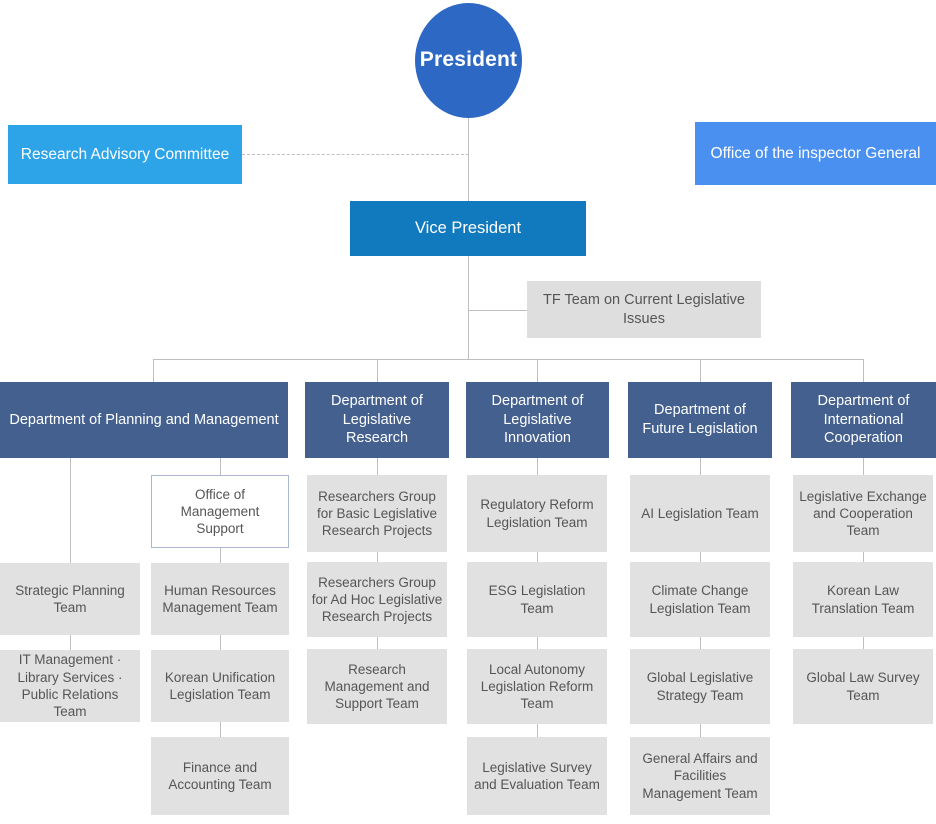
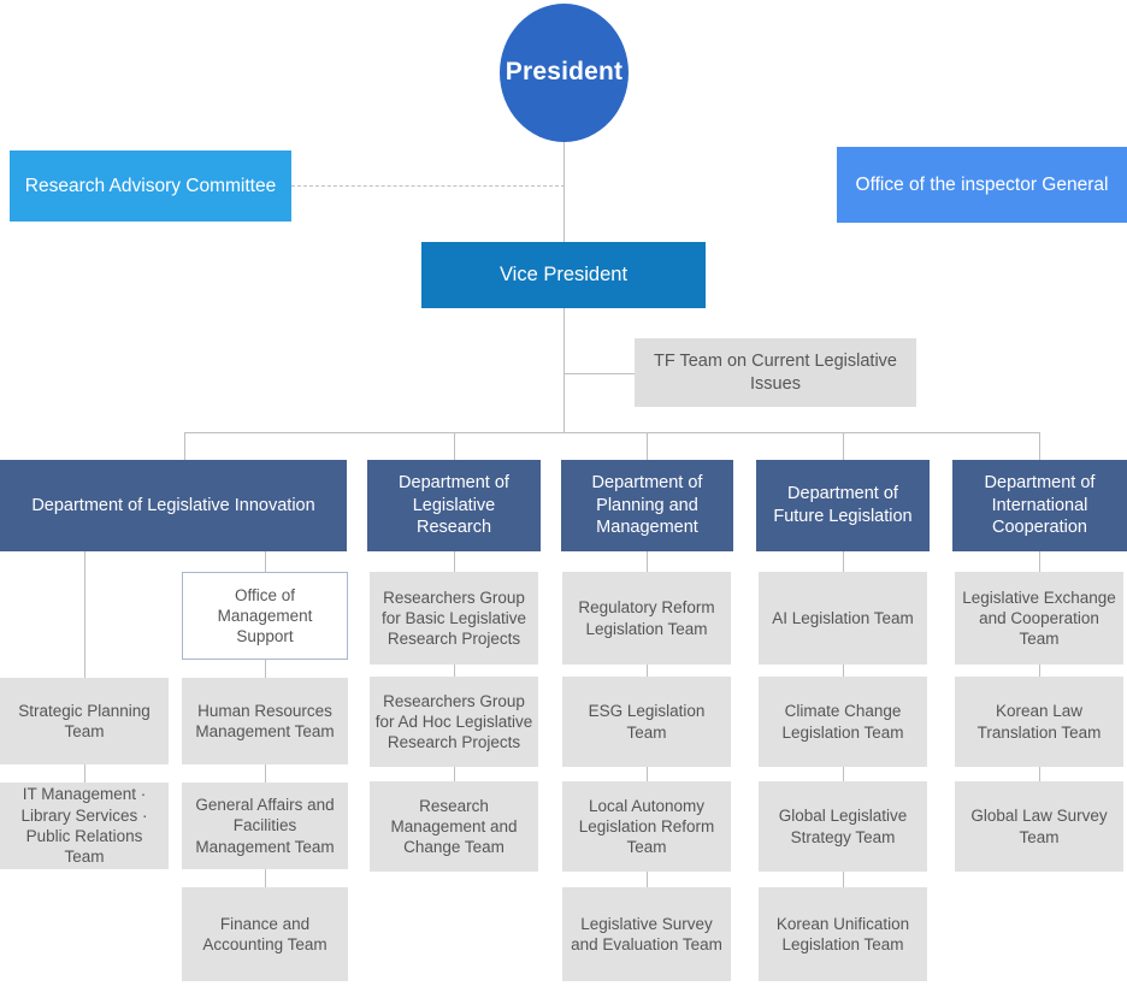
  President
  Research Advisory Committee
  Office of the inspector General
  Vice President
  TF Team on Current Legislative Issues
- Department of Planning and Management
+ Department of Legislative Innovation
  Department of Legislative Research
- Department of Legislative Innovation
+ Department of Planning and Management
  Department of Future Legislation
  Department of International Cooperation
  Strategic Planning Team
  IT Management · Library Services · Public Relations Team
  Office of Management Support
  Human Resources Management Team
- Korean Unification Legislation Team
+ General Affairs and Facilities Management Team
  Finance and Accounting Team
  Researchers Group for Basic Legislative Research Projects
  Researchers Group for Ad Hoc Legislative Research Projects
- Research Management and Support Team
+ Research Management and Change Team
  Regulatory Reform Legislation Team
  ESG Legislation Team
  Local Autonomy Legislation Reform Team
  Legislative Survey and Evaluation Team
  AI Legislation Team
  Climate Change Legislation Team
  Global Legislative Strategy Team
- General Affairs and Facilities Management Team
+ Korean Unification Legislation Team
  Legislative Exchange and Cooperation Team
  Korean Law Translation Team
  Global Law Survey Team
